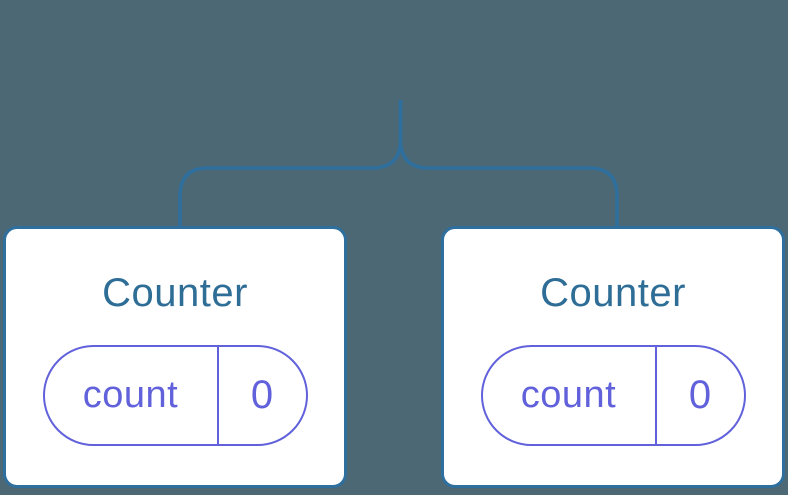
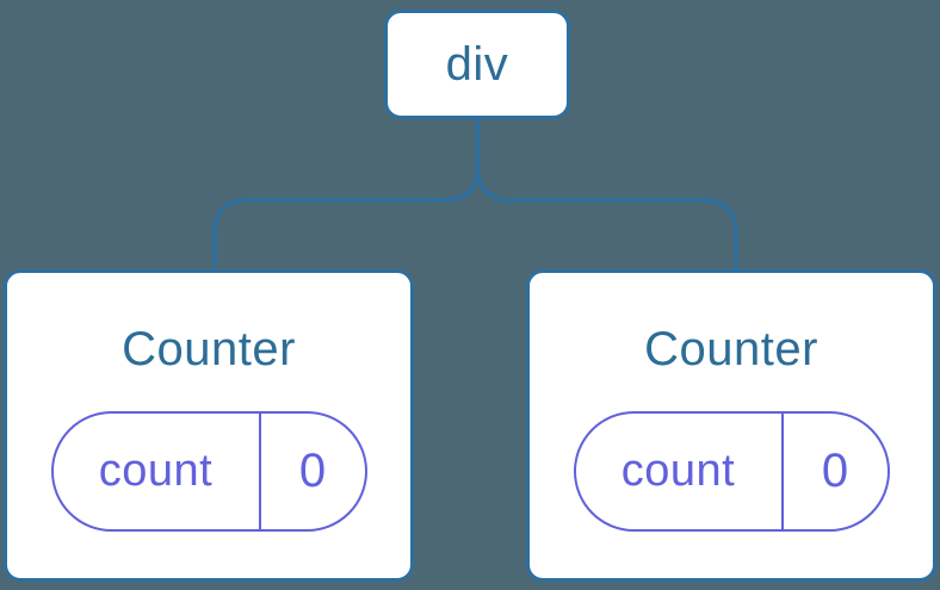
+ div
  Counter
  count
  0
  Counter
  count
  0
